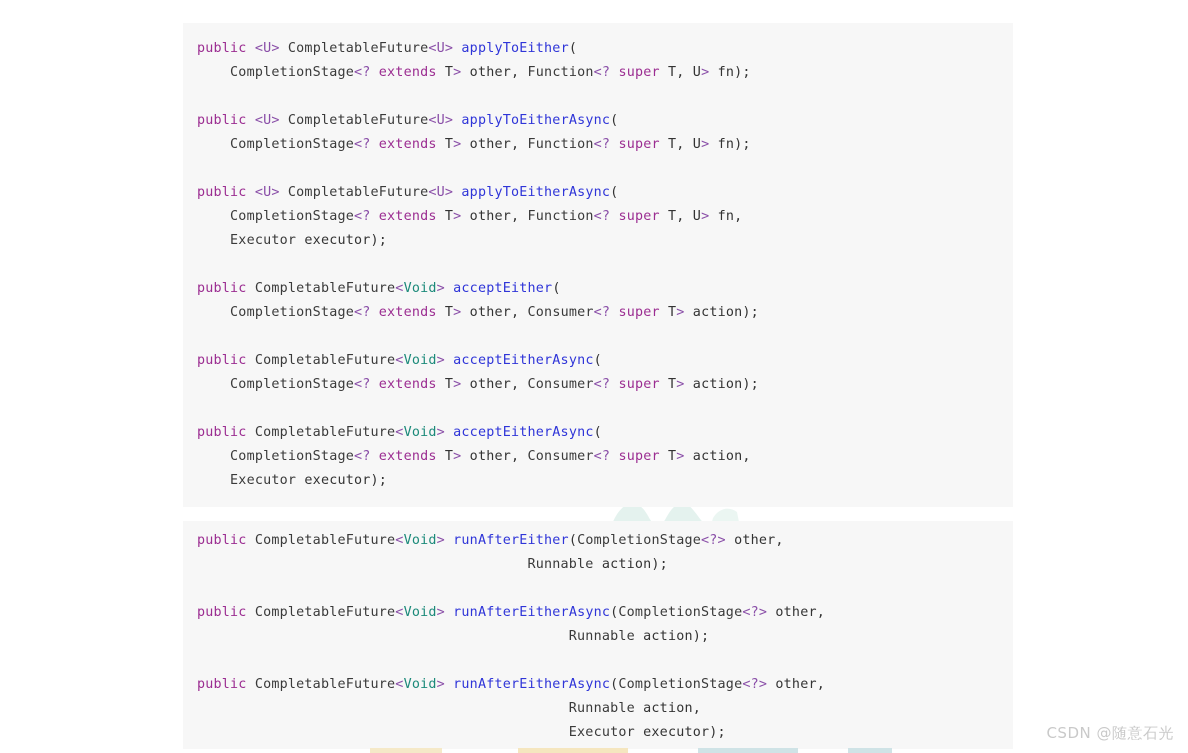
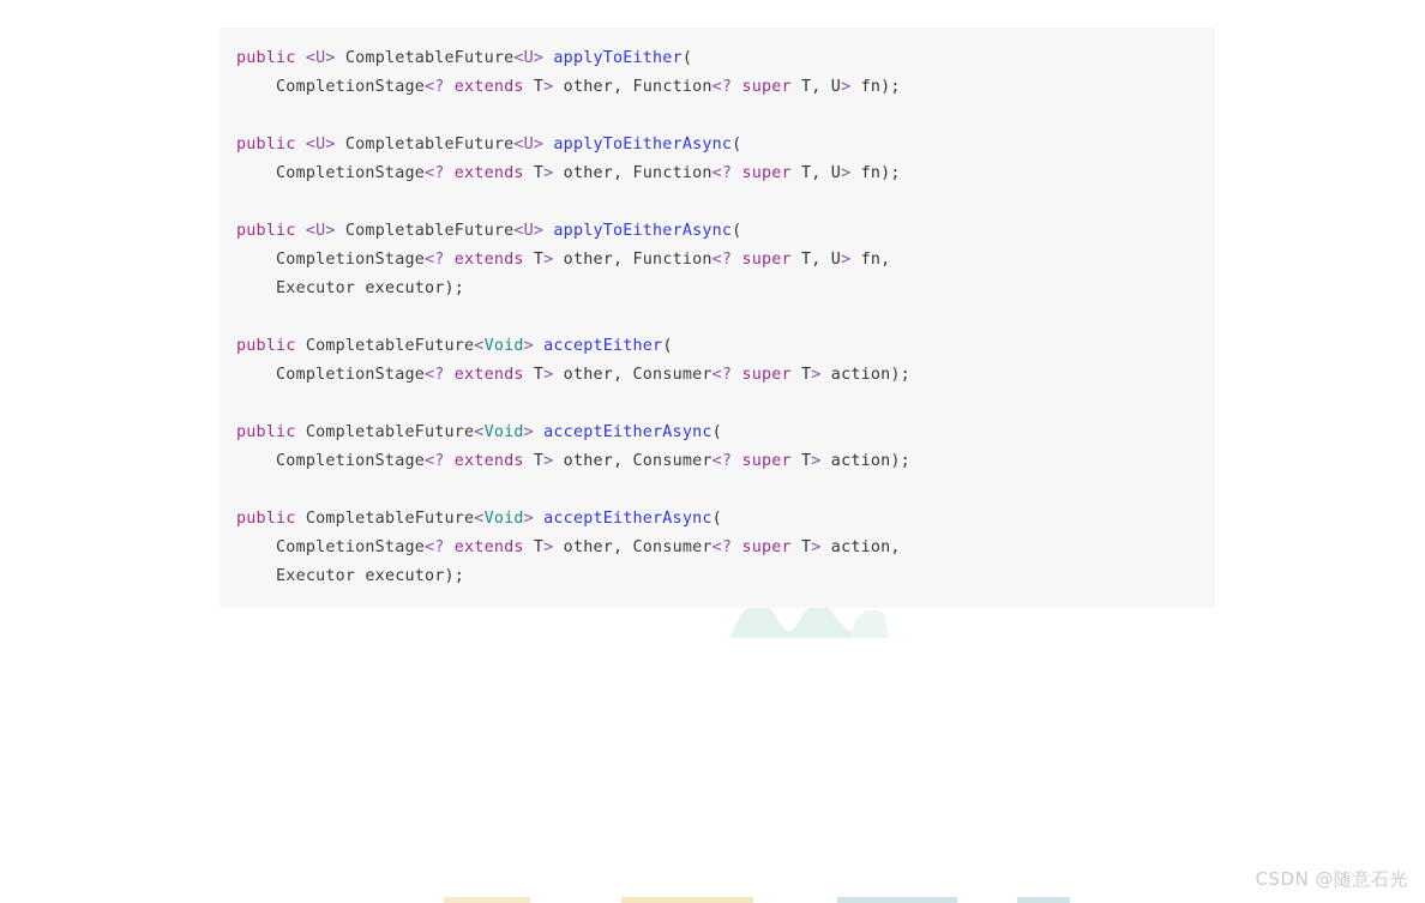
  public <U> CompletableFuture<U> applyToEither( CompletionStage<? extends T> other, Function<? super T, U> fn); public <U> CompletableFuture<U> applyToEitherAsync( CompletionStage<? extends T> other, Function<? super T, U> fn); public <U> CompletableFuture<U> applyToEitherAsync( CompletionStage<? extends T> other, Function<? super T, U> fn, Executor executor); public CompletableFuture<Void> acceptEither( CompletionStage<? extends T> other, Consumer<? super T> action); public CompletableFuture<Void> acceptEitherAsync( CompletionStage<? extends T> other, Consumer<? super T> action); public CompletableFuture<Void> acceptEitherAsync( CompletionStage<? extends T> other, Consumer<? super T> action, Executor executor);
- public CompletableFuture<Void> runAfterEither(CompletionStage<?> other, Runnable action); public CompletableFuture<Void> runAfterEitherAsync(CompletionStage<?> other, Runnable action); public CompletableFuture<Void> runAfterEitherAsync(CompletionStage<?> other, Runnable action, Executor executor);
  CSDN @随意石光
